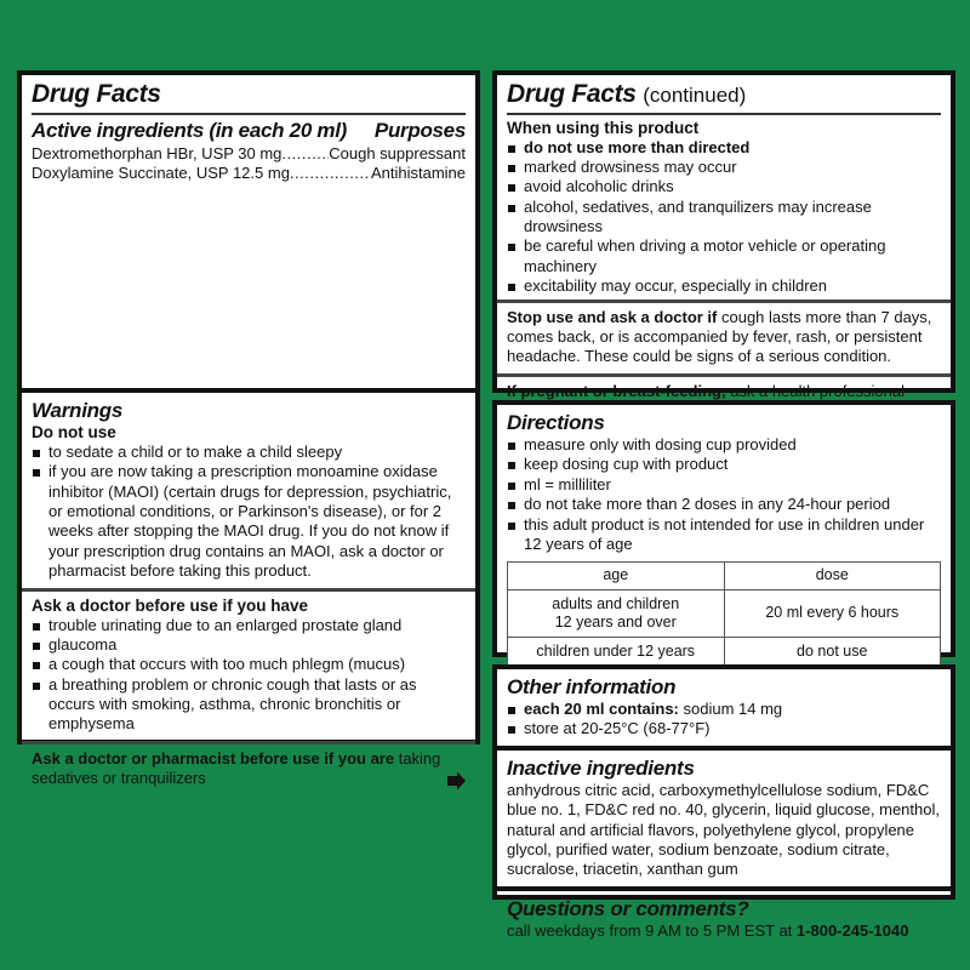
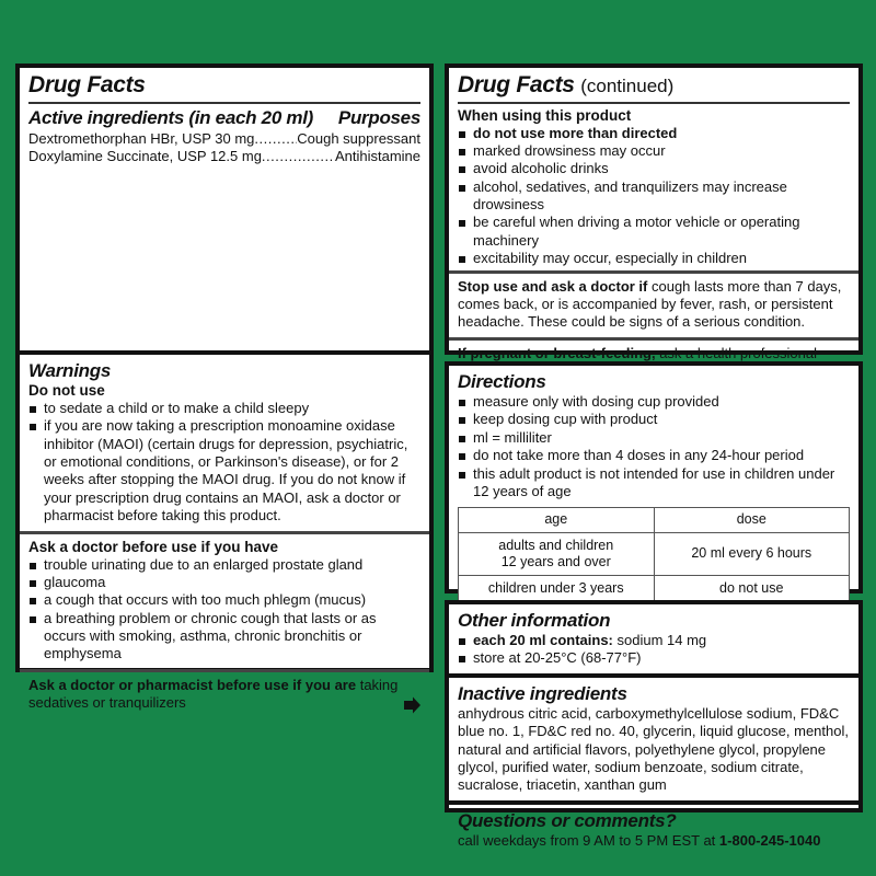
  Drug Facts
  Active ingredients (in each 20 ml)
  Purposes
  Dextromethorphan HBr, USP 30 mg
  Cough suppressant
  Doxylamine Succinate, USP 12.5 mg
  Antihistamine
  Warnings
  Do not use
  to sedate a child or to make a child sleepy
  if you are now taking a prescription monoamine oxidase inhibitor (MAOI) (certain drugs for depression, psychiatric, or emotional conditions, or Parkinson's disease), or for 2 weeks after stopping the MAOI drug. If you do not know if your prescription drug contains an MAOI, ask a doctor or pharmacist before taking this product.
  Ask a doctor before use if you have
  trouble urinating due to an enlarged prostate gland
  glaucoma
  a cough that occurs with too much phlegm (mucus)
  a breathing problem or chronic cough that lasts or as occurs with smoking, asthma, chronic bronchitis or emphysema
  Ask a doctor or pharmacist before use if you are taking sedatives or tranquilizers
  Drug Facts (continued)
  When using this product
  do not use more than directed
  marked drowsiness may occur
  avoid alcoholic drinks
  alcohol, sedatives, and tranquilizers may increase drowsiness
  be careful when driving a motor vehicle or operating machinery
  excitability may occur, especially in children
  Stop use and ask a doctor if cough lasts more than 7 days, comes back, or is accompanied by fever, rash, or persistent headache. These could be signs of a serious condition.
  Directions
  measure only with dosing cup provided
  keep dosing cup with product
  ml = milliliter
- do not take more than 2 doses in any 24-hour period
+ do not take more than 4 doses in any 24-hour period
  this adult product is not intended for use in children under 12 years of age
  age	dose
  adults and children 12 years and over	20 ml every 6 hours
- children under 12 years	do not use
+ children under 3 years	do not use
  Other information
  each 20 ml contains: sodium 14 mg
  store at 20-25°C (68-77°F)
  Inactive ingredients
  anhydrous citric acid, carboxymethylcellulose sodium, FD&C blue no. 1, FD&C red no. 40, glycerin, liquid glucose, menthol, natural and artificial flavors, polyethylene glycol, propylene glycol, purified water, sodium benzoate, sodium citrate, sucralose, triacetin, xanthan gum
  Questions or comments?
  call weekdays from 9 AM to 5 PM EST at 1-800-245-1040
